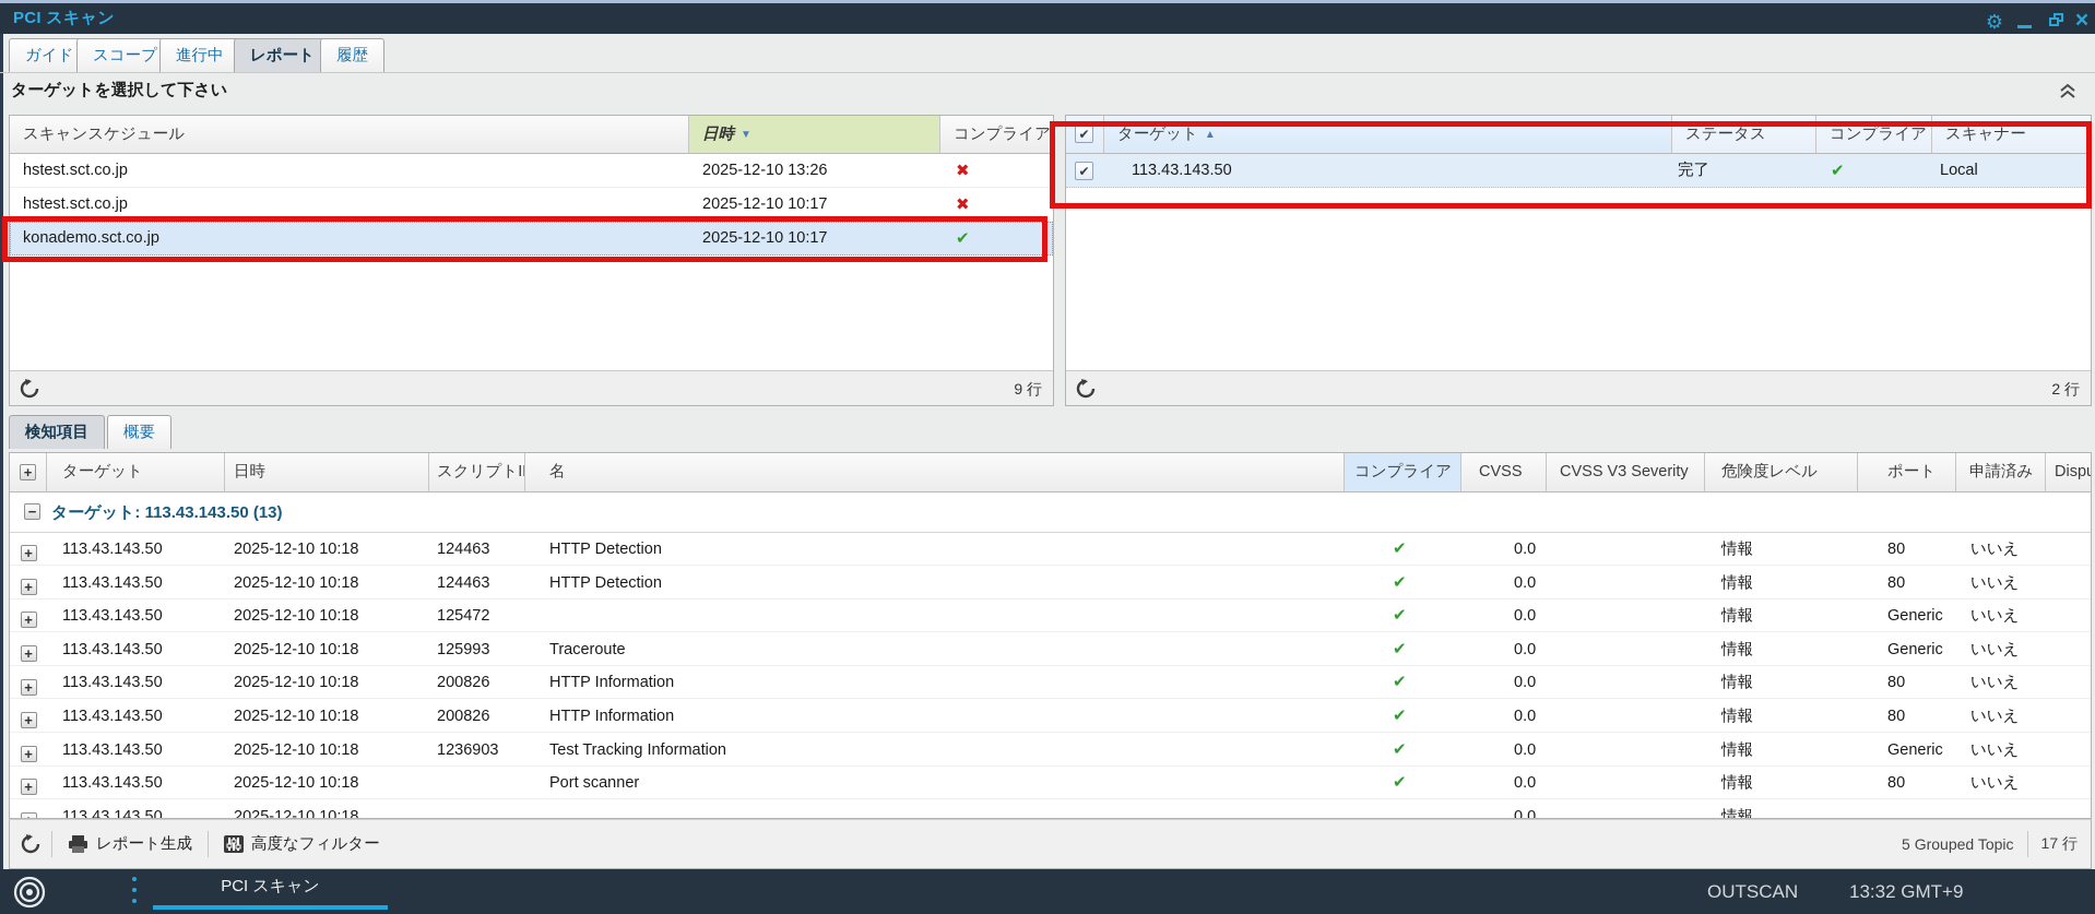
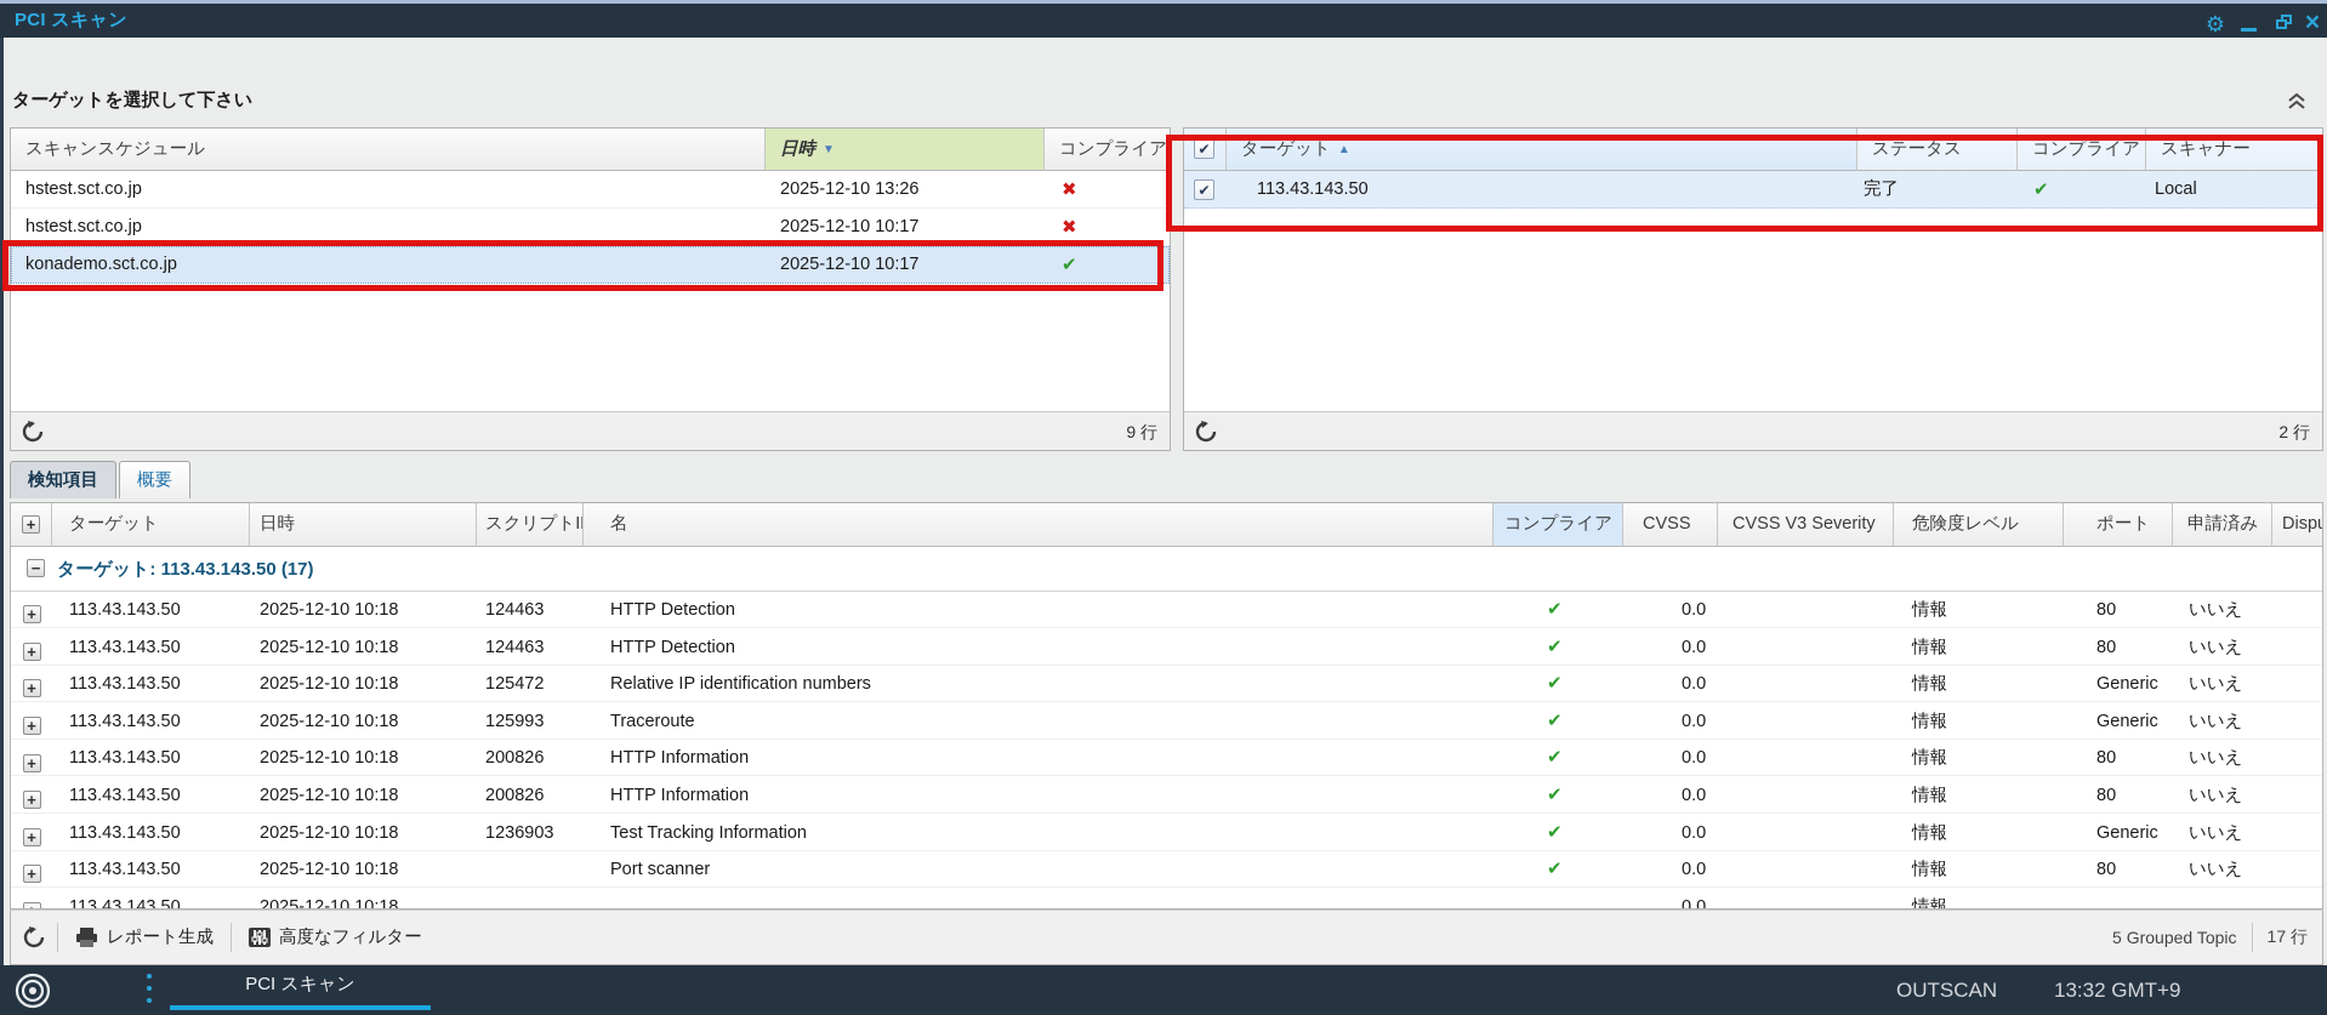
  PCI スキャン
  ⚙
  ×
- ガイド
- スコープ
- 進行中
- レポート
- 履歴
  ターゲットを選択して下さい
  スキャンスケジュール
  日時 ▼
  コンプライア
  hstest.sct.co.jp
  2025-12-10 13:26
  ✖
  hstest.sct.co.jp
  2025-12-10 10:17
  ✖
  konademo.sct.co.jp
  2025-12-10 10:17
  ✔
  9 行
  ✔
  ターゲット ▲
  ステータス
  コンプライア
  スキャナー
  ✔
  113.43.143.50
  完了
  ✔
  Local
  2 行
  検知項目
  概要
  +
  ターゲット
  日時
  スクリプトI
  名
  コンプライア
  CVSS
  CVSS V3 Severity
  危険度レベル
  ポート
  申請済み
  −
- ターゲット: 113.43.143.50 (13)
+ ターゲット: 113.43.143.50 (17)
  +
  113.43.143.50
  2025-12-10 10:18
  124463
  HTTP Detection
  ✔
  0.0
  情報
  80
  いいえ
  +
  113.43.143.50
  2025-12-10 10:18
  124463
  HTTP Detection
  ✔
  0.0
  情報
  80
  いいえ
  +
  113.43.143.50
  2025-12-10 10:18
  125472
+ Relative IP identification numbers
  ✔
  0.0
  情報
  Generic
  いいえ
  +
  113.43.143.50
  2025-12-10 10:18
  125993
  Traceroute
  ✔
  0.0
  情報
  Generic
  いいえ
  +
  113.43.143.50
  2025-12-10 10:18
  200826
  HTTP Information
  ✔
  0.0
  情報
  80
  いいえ
  +
  113.43.143.50
  2025-12-10 10:18
  200826
  HTTP Information
  ✔
  0.0
  情報
  80
  いいえ
  +
  113.43.143.50
  2025-12-10 10:18
  1236903
  Test Tracking Information
  ✔
  0.0
  情報
  Generic
  いいえ
  +
  113.43.143.50
  2025-12-10 10:18
  Port scanner
  ✔
  0.0
  情報
  80
  いいえ
  113.43.143.50
  2025-12-10 10:18
  0.0
  情報
  レポート生成
  高度なフィルター
  5 Grouped Topic
  17 行
  PCI スキャン
  OUTSCAN
  13:32 GMT+9
